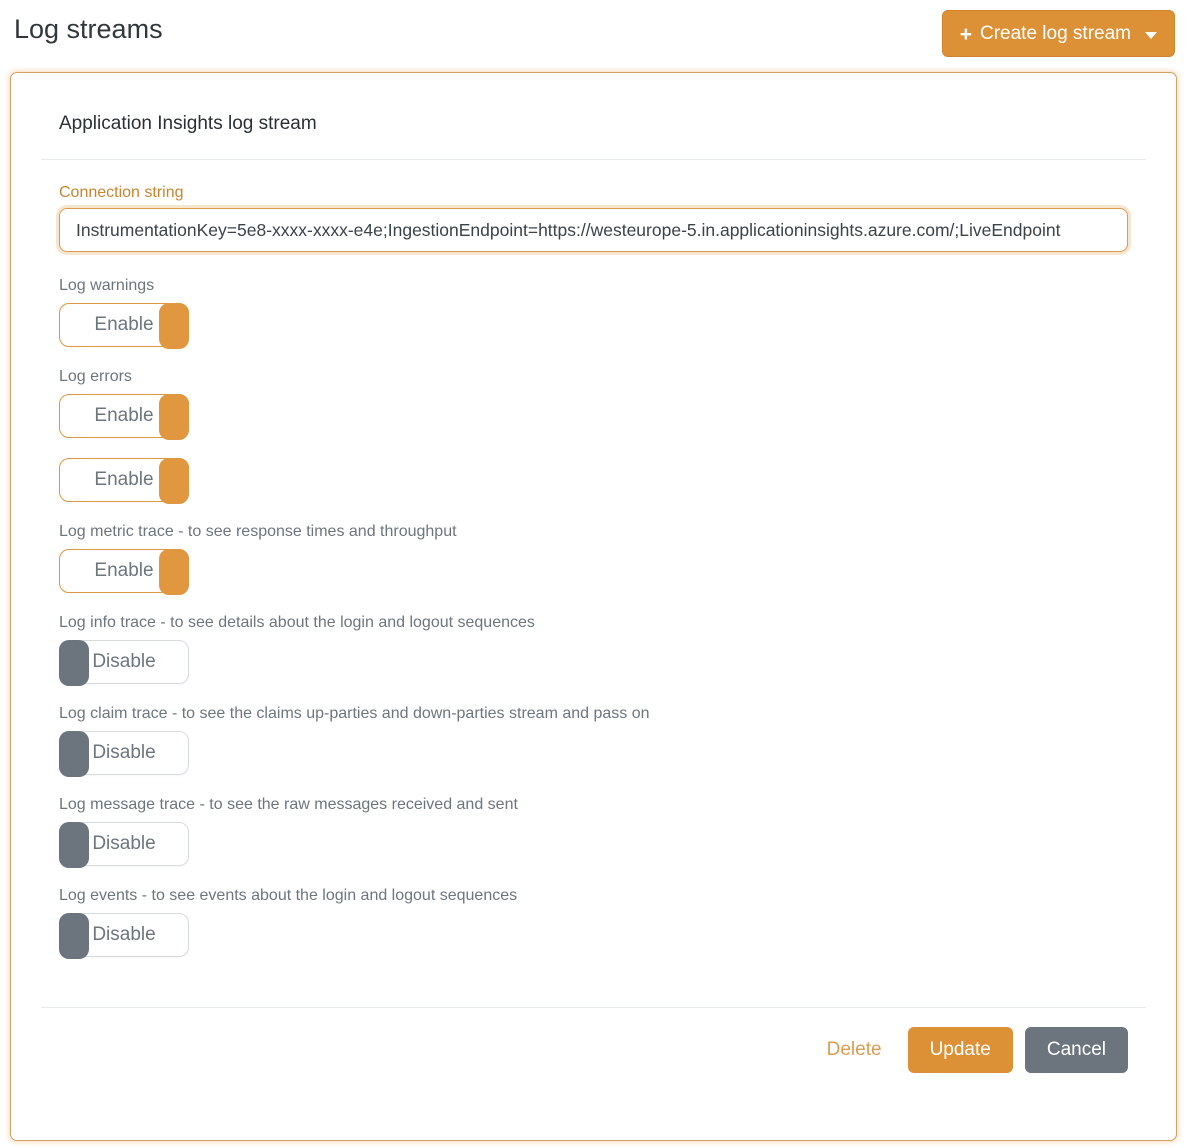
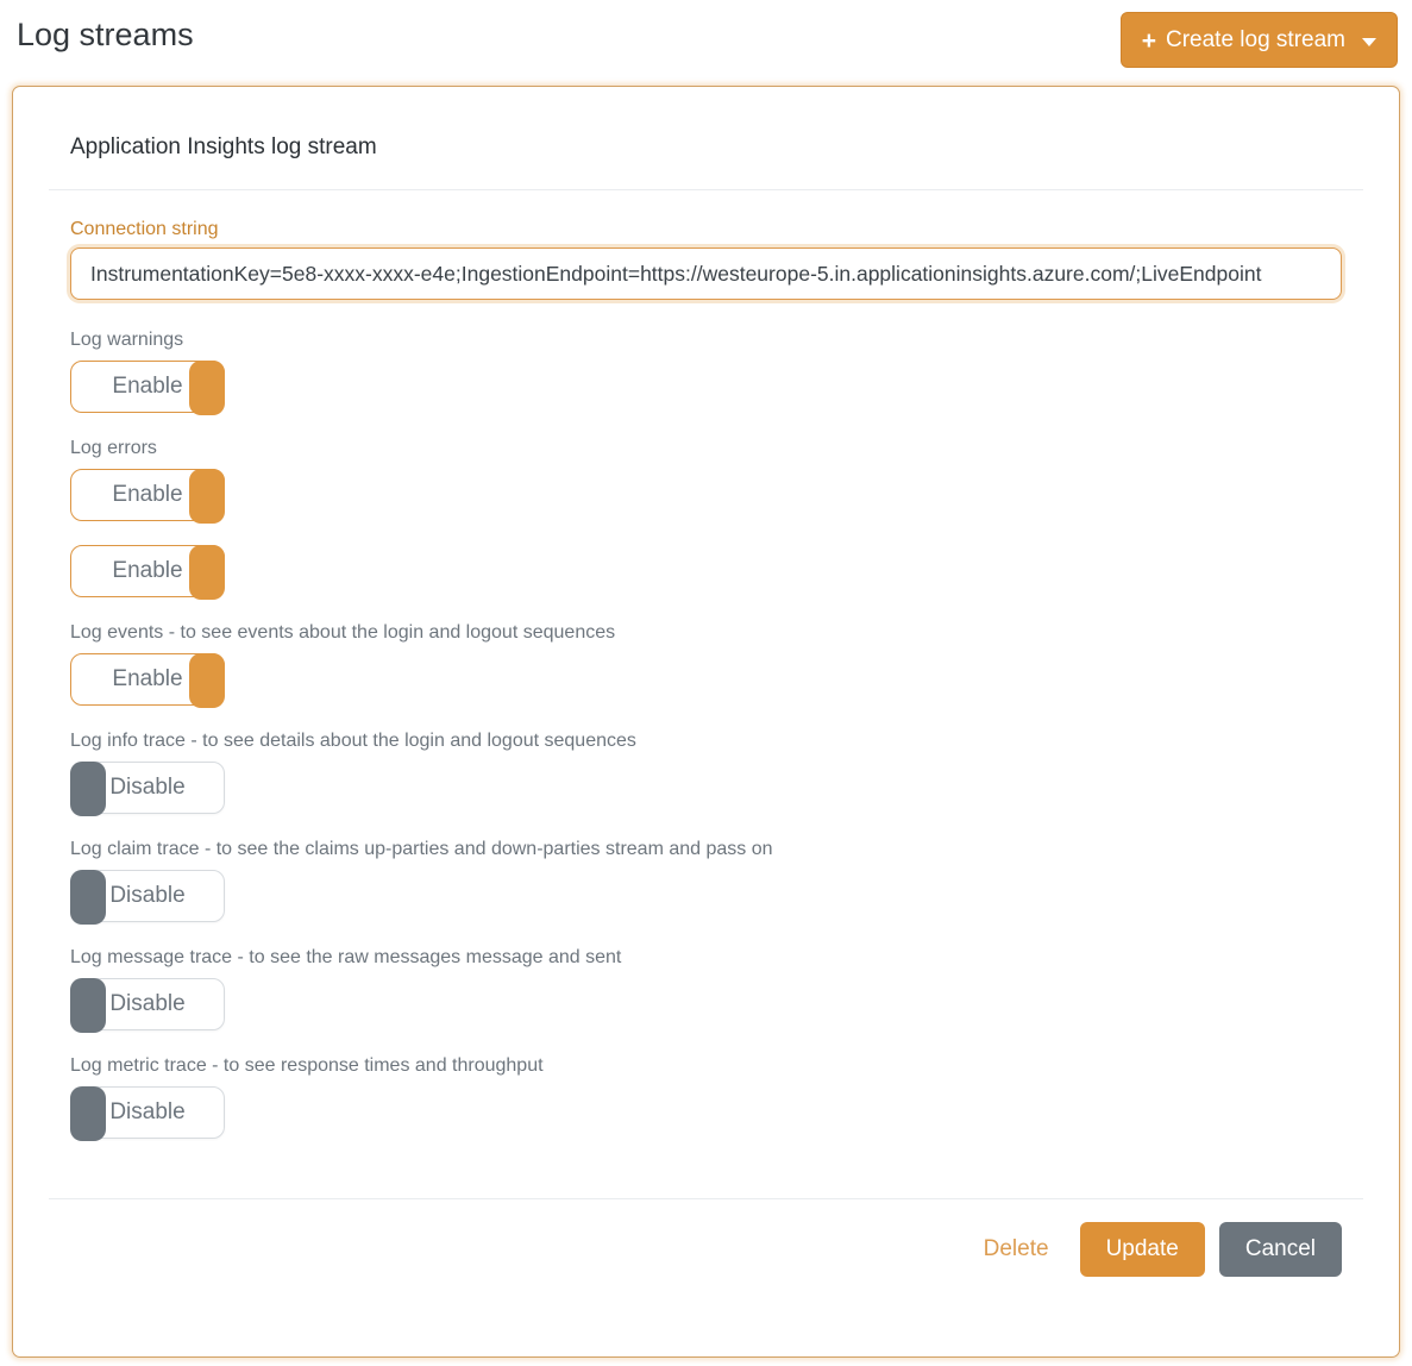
  Log streams
  +
  Create log stream
  Application Insights log stream
  Connection string
  InstrumentationKey=5e8-xxxx-xxxx-e4e;IngestionEndpoint=https://westeurope-5.in.applicationinsights.azure.com/;LiveEndpoint
  Log warnings
  Enable
  Log errors
  Enable
  Enable
- Log metric trace - to see response times and throughput
+ Log events - to see events about the login and logout sequences
  Enable
  Log info trace - to see details about the login and logout sequences
  Disable
  Log claim trace - to see the claims up-parties and down-parties stream and pass on
  Disable
- Log message trace - to see the raw messages received and sent
+ Log message trace - to see the raw messages message and sent
  Disable
- Log events - to see events about the login and logout sequences
+ Log metric trace - to see response times and throughput
  Disable
  Delete
  Update
  Cancel
